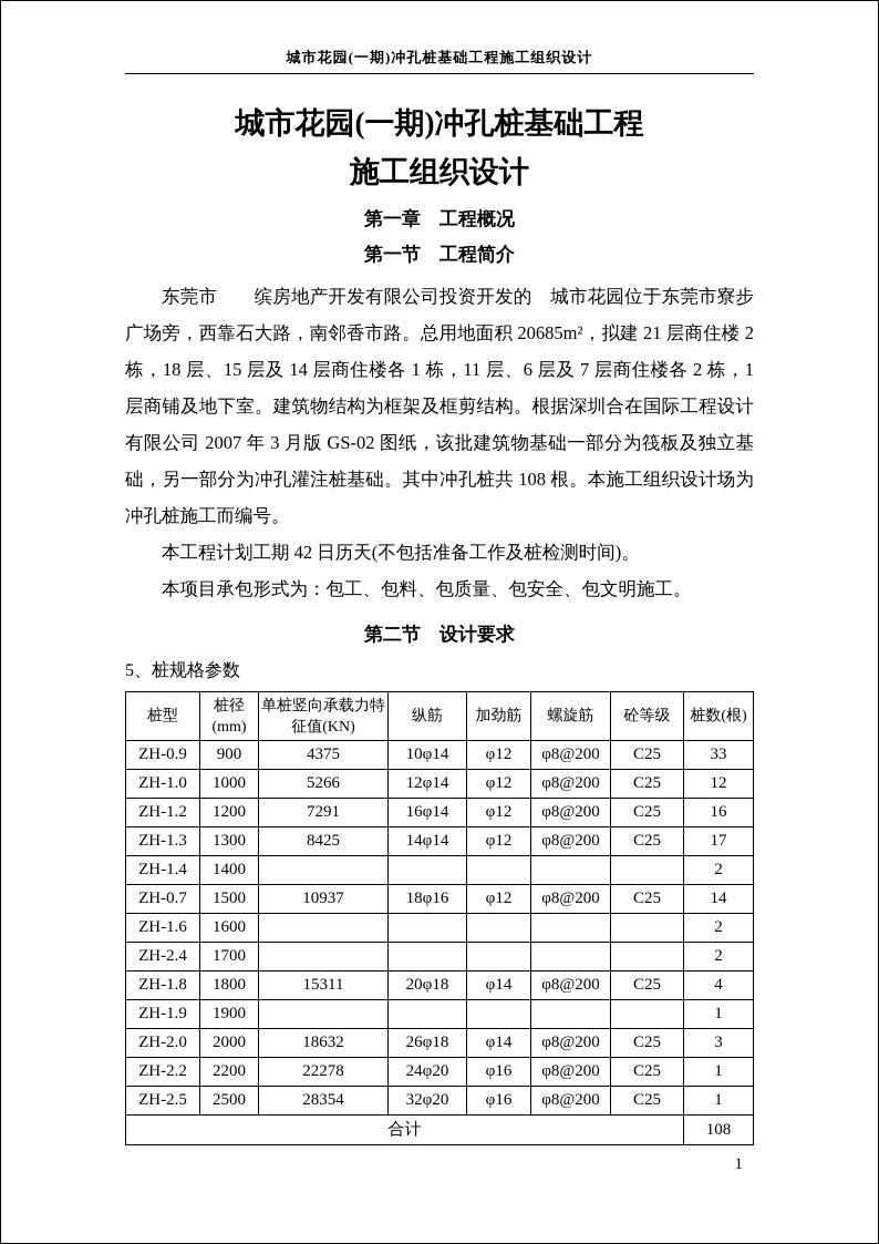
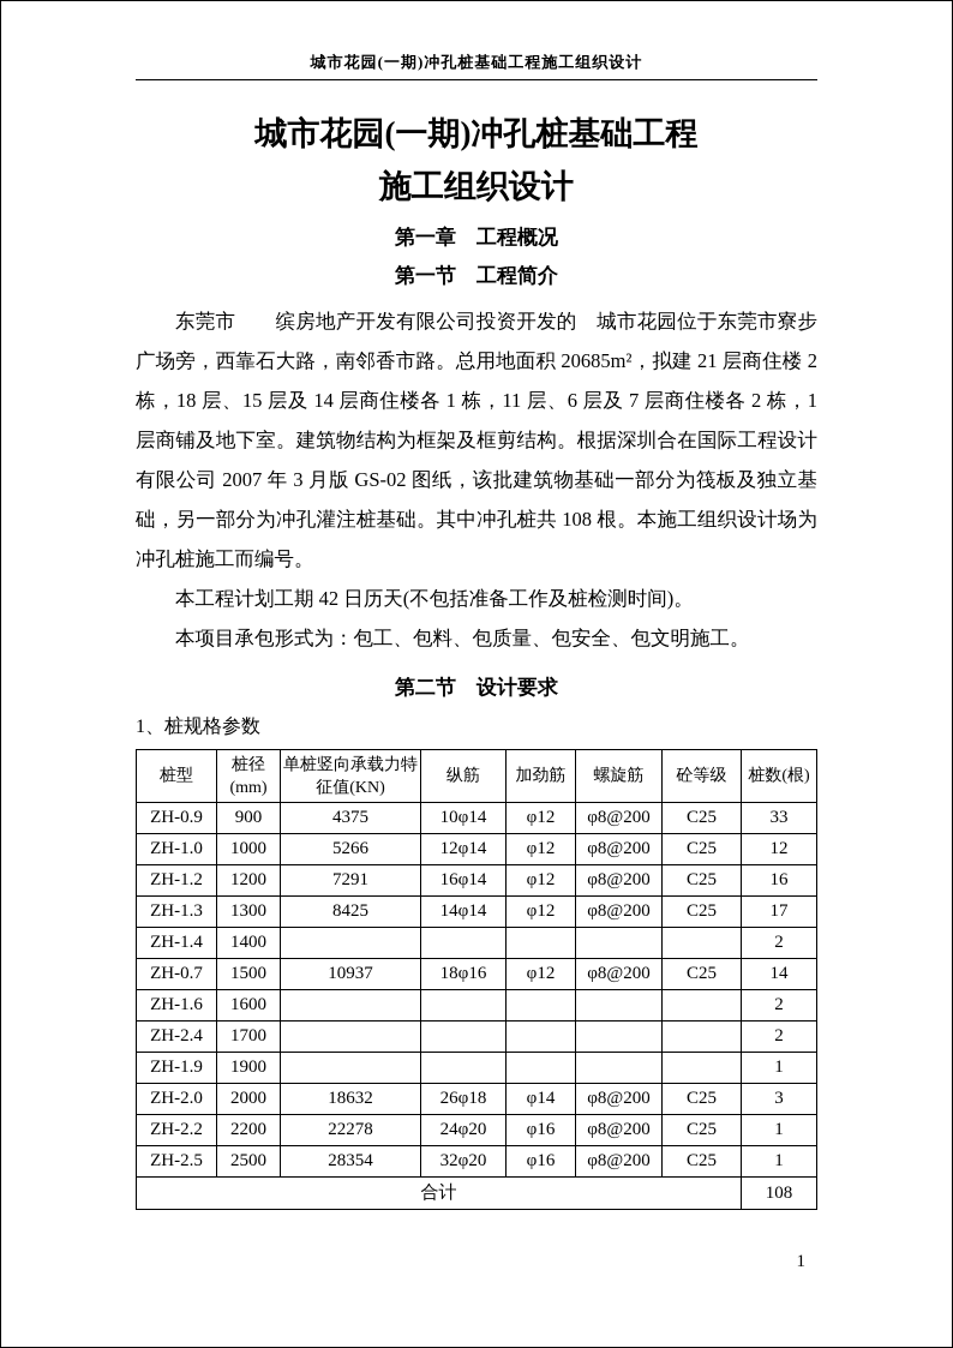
  城市花园(一期)冲孔桩基础工程施工组织设计
  城市花园(一期)冲孔桩基础工程
  施工组织设计
  第一章 工程概况
  第一节 工程简介
  东莞市 缤房地产开发有限公司投资开发的 城市花园位于东莞市寮步广场旁，西靠石大路，南邻香市路。总用地面积 20685m²，拟建 21 层商住楼 2 栋，18 层、15 层及 14 层商住楼各 1 栋，11 层、6 层及 7 层商住楼各 2 栋，1 层商铺及地下室。建筑物结构为框架及框剪结构。根据深圳合在国际工程设计有限公司 2007 年 3 月版 GS-02 图纸，该批建筑物基础一部分为筏板及独立基础，另一部分为冲孔灌注桩基础。其中冲孔桩共 108 根。本施工组织设计场为冲孔桩施工而编号。
  本工程计划工期 42 日历天(不包括准备工作及桩检测时间)。
  本项目承包形式为：包工、包料、包质量、包安全、包文明施工。
  第二节 设计要求
- 5、桩规格参数
+ 1、桩规格参数
  桩型	桩径(mm)	单桩竖向承载力特征值(KN)	纵筋	加劲筋	螺旋筋	砼等级	桩数(根)
  ZH-0.9	900	4375	10φ14	φ12	φ8@200	C25	33
  ZH-1.0	1000	5266	12φ14	φ12	φ8@200	C25	12
  ZH-1.2	1200	7291	16φ14	φ12	φ8@200	C25	16
  ZH-1.3	1300	8425	14φ14	φ12	φ8@200	C25	17
  ZH-1.4	1400						2
  ZH-0.7	1500	10937	18φ16	φ12	φ8@200	C25	14
  ZH-1.6	1600						2
  ZH-2.4	1700						2
- ZH-1.8	1800	15311	20φ18	φ14	φ8@200	C25	4
  ZH-1.9	1900						1
  ZH-2.0	2000	18632	26φ18	φ14	φ8@200	C25	3
  ZH-2.2	2200	22278	24φ20	φ16	φ8@200	C25	1
  ZH-2.5	2500	28354	32φ20	φ16	φ8@200	C25	1
  合计	108
  1
